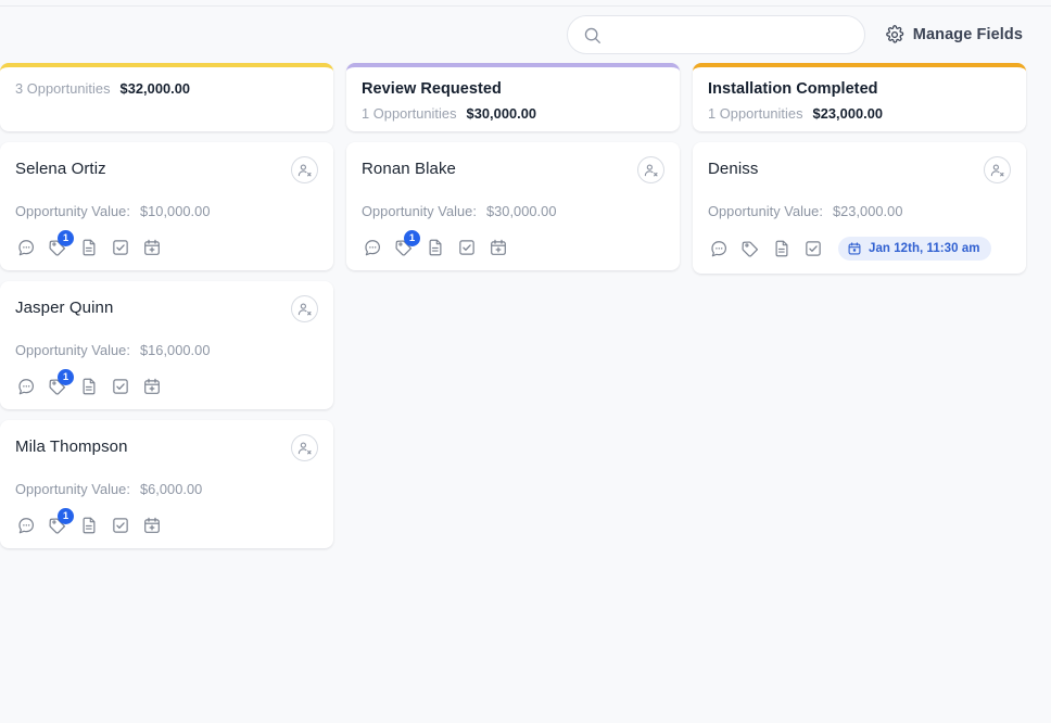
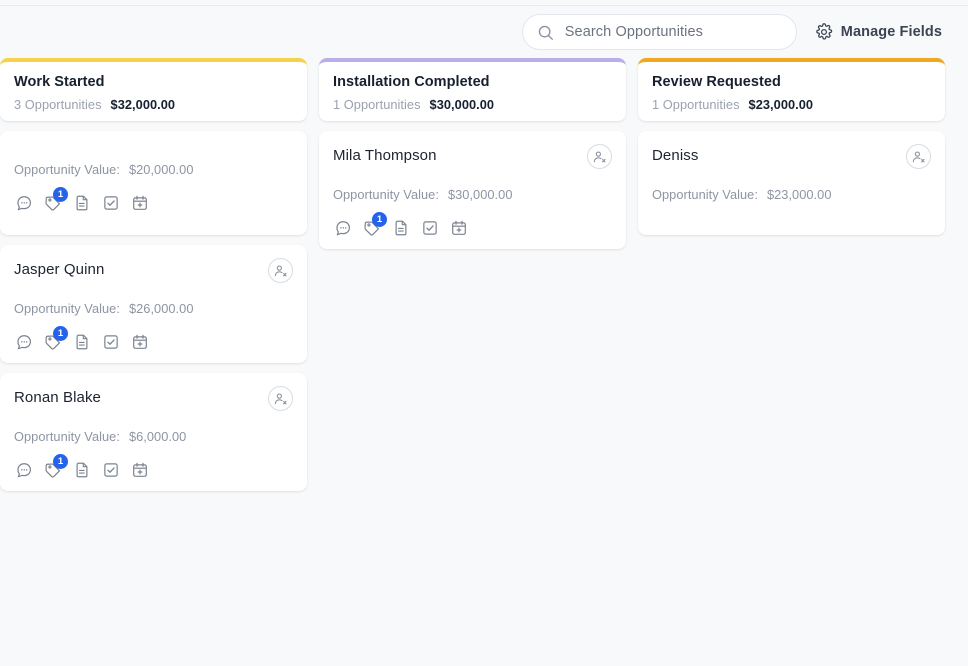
+ Search Opportunities
  Manage Fields
+ Work Started
  3 Opportunities
  $32,000.00
- Selena Ortiz
  Opportunity Value:
- $10,000.00
+ $20,000.00
  1
  Jasper Quinn
  Opportunity Value:
- $16,000.00
+ $26,000.00
  1
- Mila Thompson
+ Ronan Blake
  Opportunity Value:
  $6,000.00
  1
- Review Requested
+ Installation Completed
  1 Opportunities
  $30,000.00
- Ronan Blake
+ Mila Thompson
  Opportunity Value:
  $30,000.00
  1
- Installation Completed
+ Review Requested
  1 Opportunities
  $23,000.00
  Deniss
  Opportunity Value:
  $23,000.00
- Jan 12th, 11:30 am
